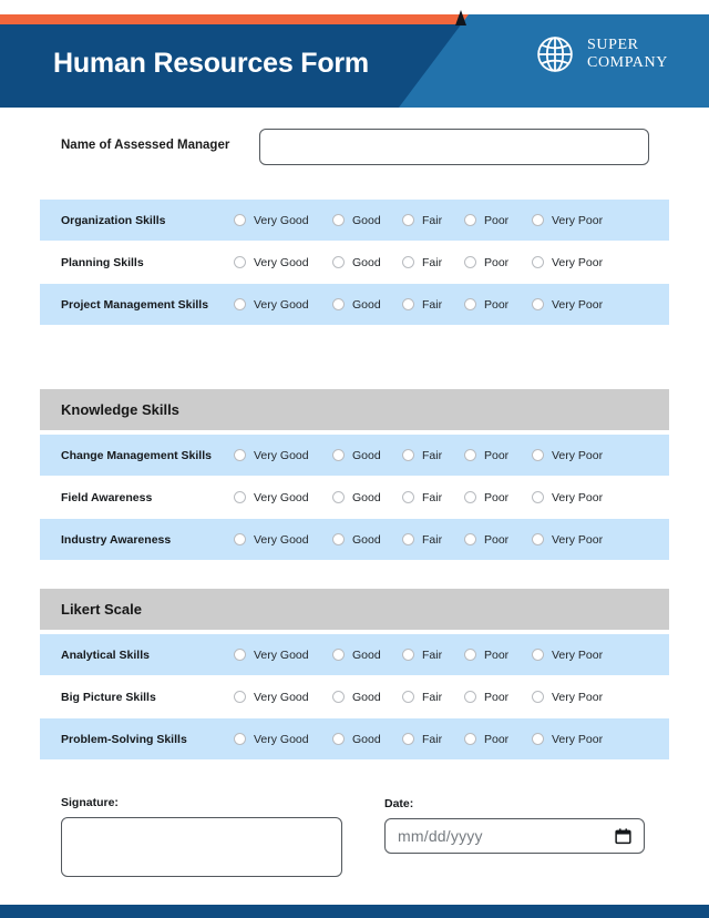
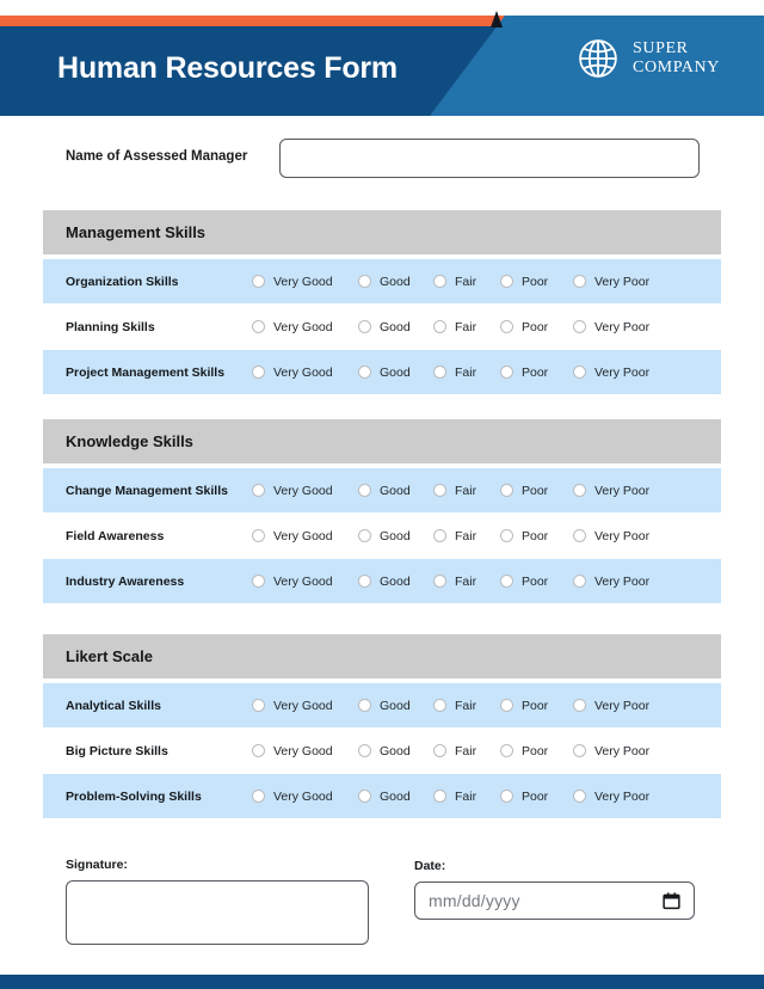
  Human Resources Form
  SUPER
  COMPANY
  Name of Assessed Manager
+ Management Skills
  Organization Skills
  Very Good
  Good
  Fair
  Poor
  Very Poor
  Planning Skills
  Very Good
  Good
  Fair
  Poor
  Very Poor
  Project Management Skills
  Very Good
  Good
  Fair
  Poor
  Very Poor
  Knowledge Skills
  Change Management Skills
  Very Good
  Good
  Fair
  Poor
  Very Poor
  Field Awareness
  Very Good
  Good
  Fair
  Poor
  Very Poor
  Industry Awareness
  Very Good
  Good
  Fair
  Poor
  Very Poor
  Likert Scale
  Analytical Skills
  Very Good
  Good
  Fair
  Poor
  Very Poor
  Big Picture Skills
  Very Good
  Good
  Fair
  Poor
  Very Poor
  Problem-Solving Skills
  Very Good
  Good
  Fair
  Poor
  Very Poor
  Signature:
  Date:
  mm/dd/yyyy
